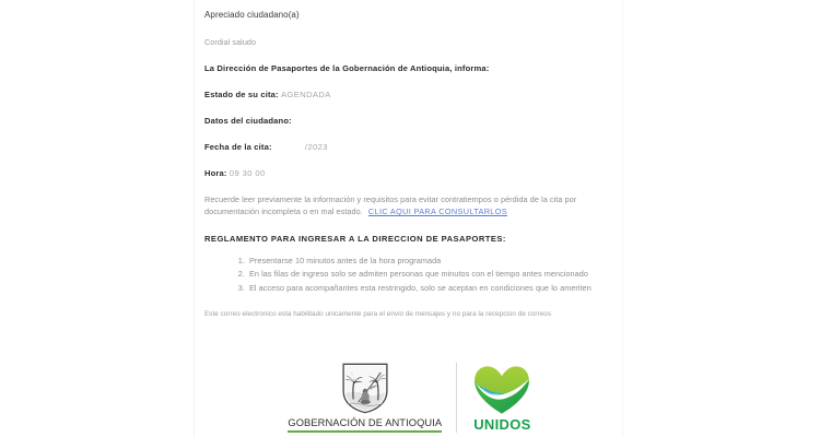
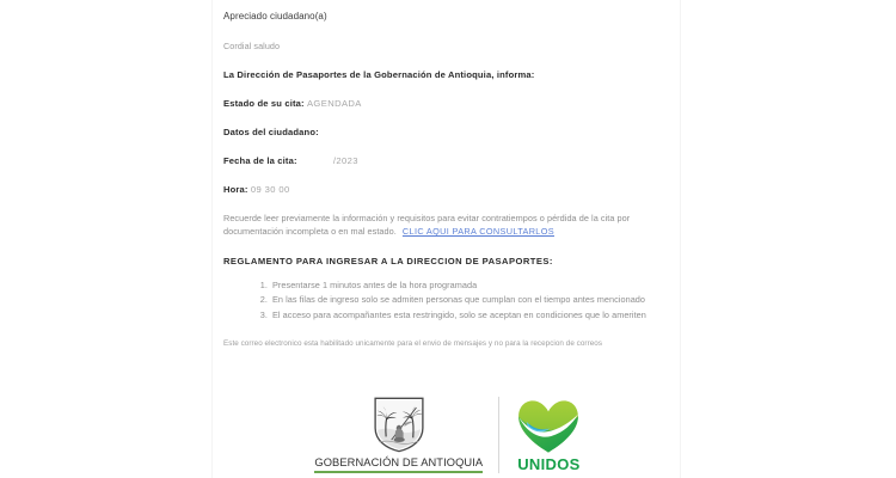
  Apreciado ciudadano(a)
  Cordial saludo
  La Dirección de Pasaportes de la Gobernación de Antioquia, informa:
  Estado de su cita: AGENDADA
  Datos del ciudadano:
  Fecha de la cita: /2023
  Hora: 09 30 00
  Recuerde leer previamente la información y requisitos para evitar contratiempos o pérdida de la cita por documentación incompleta o en mal estado. CLIC AQUI PARA CONSULTARLOS
  REGLAMENTO PARA INGRESAR A LA DIRECCION DE PASAPORTES:
- Presentarse 10 minutos antes de la hora programada
+ Presentarse 1 minutos antes de la hora programada
- En las filas de ingreso solo se admiten personas que minutos con el tiempo antes mencionado
+ En las filas de ingreso solo se admiten personas que cumplan con el tiempo antes mencionado
  El acceso para acompañantes esta restringido, solo se aceptan en condiciones que lo ameriten
  GOBERNACIÓN DE ANTIOQUIA
  UNIDOS
